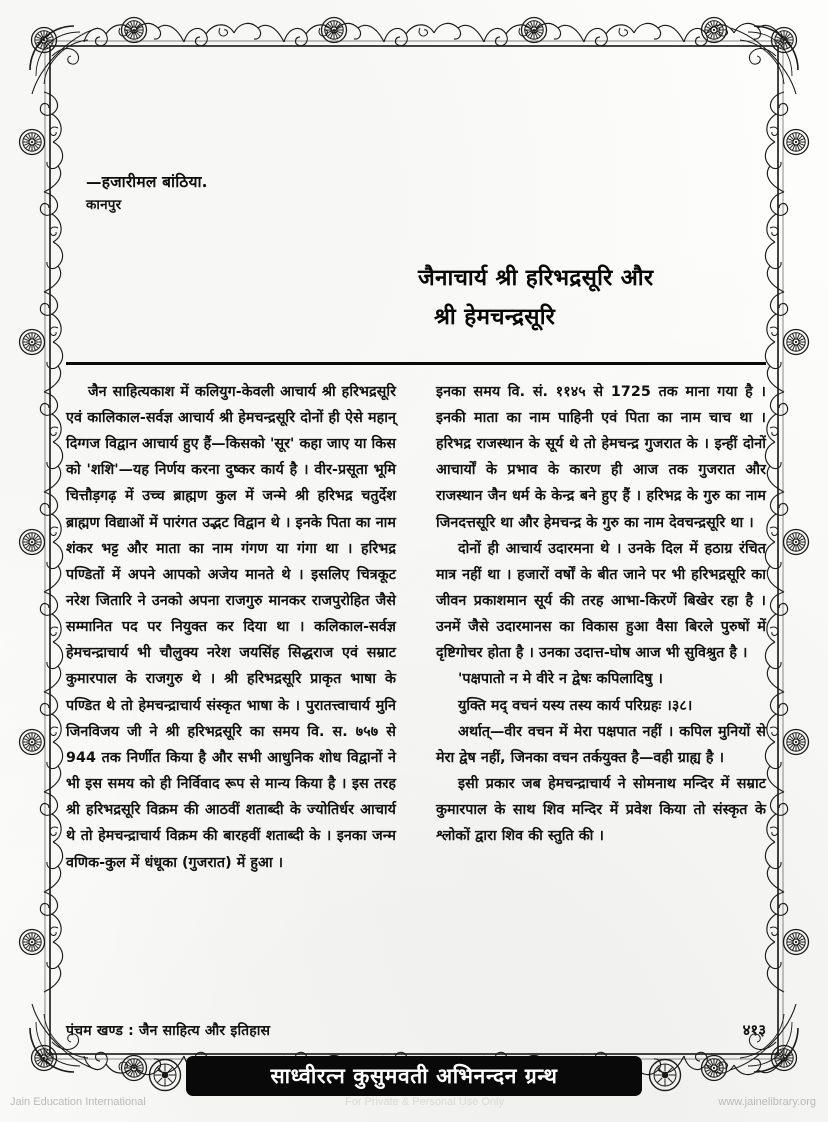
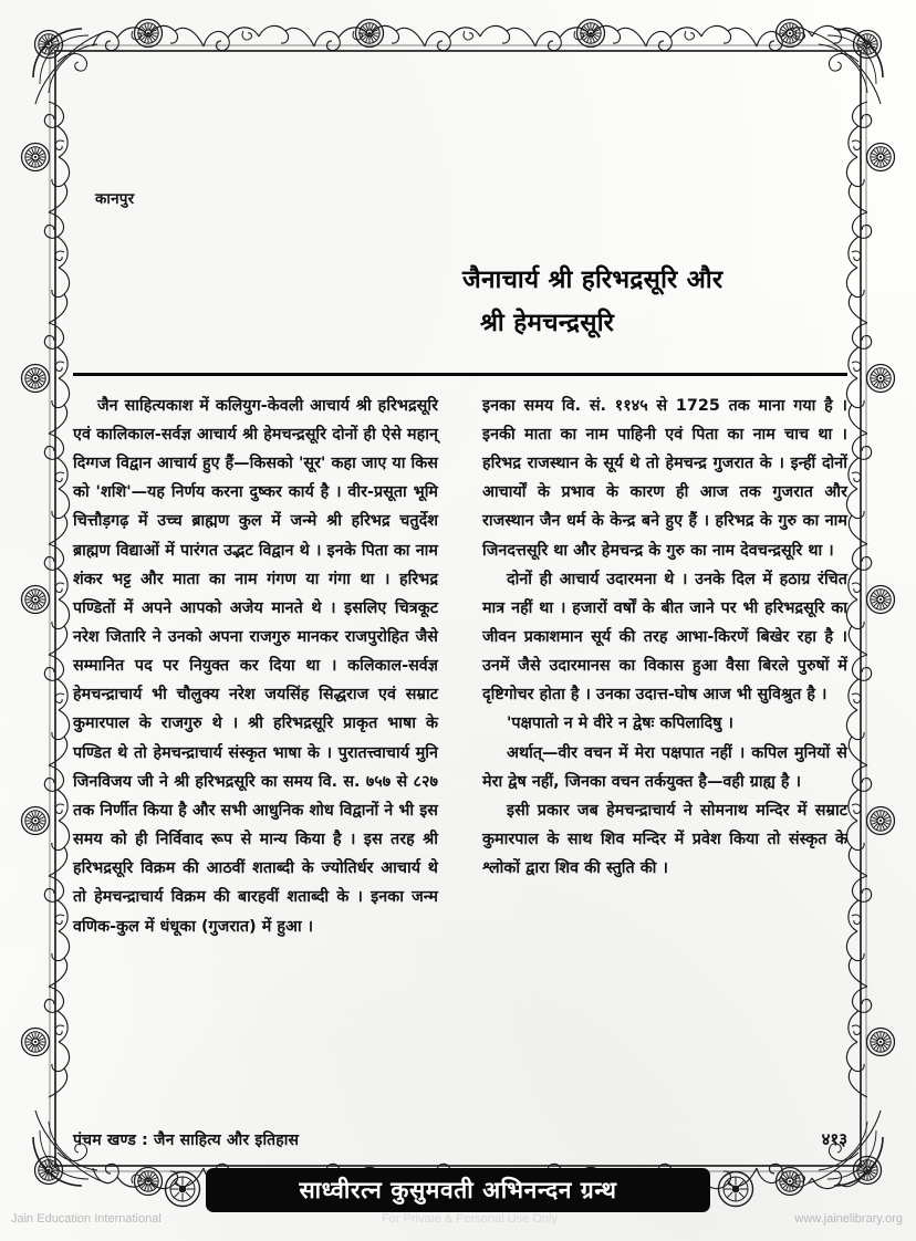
- —हजारीमल बांठिया.
  कानपुर
  जैनाचार्य श्री हरिभद्रसूरि और
  श्री हेमचन्द्रसूरि
- जैन साहित्यकाश में कलियुग-केवली आचार्य श्री हरिभद्रसूरि एवं कालिकाल-सर्वज्ञ आचार्य श्री हेमचन्द्रसूरि दोनों ही ऐसे महान् दिग्गज विद्वान आचार्य हुए हैं—किसको 'सूर' कहा जाए या किस को 'शशि'—यह निर्णय करना दुष्कर कार्य है । वीर-प्रसूता भूमि चित्तौड़गढ़ में उच्च ब्राह्मण कुल में जन्मे श्री हरिभद्र चतुर्देश ब्राह्मण विद्याओं में पारंगत उद्भट विद्वान थे । इनके पिता का नाम शंकर भट्ट और माता का नाम गंगण या गंगा था । हरिभद्र पण्डितों में अपने आपको अजेय मानते थे । इसलिए चित्रकूट नरेश जितारि ने उनको अपना राजगुरु मानकर राजपुरोहित जैसे सम्मानित पद पर नियुक्त कर दिया था । कलिकाल-सर्वज्ञ हेमचन्द्राचार्य भी चौलुक्य नरेश जयसिंह सिद्धराज एवं सम्राट कुमारपाल के राजगुरु थे । श्री हरिभद्रसूरि प्राकृत भाषा के पण्डित थे तो हेमचन्द्राचार्य संस्कृत भाषा के । पुरातत्त्वाचार्य मुनि जिनविजय जी ने श्री हरिभद्रसूरि का समय वि. स. ७५७ से 944 तक निर्णीत किया है और सभी आधुनिक शोध विद्वानों ने भी इस समय को ही निर्विवाद रूप से मान्य किया है । इस तरह श्री हरिभद्रसूरि विक्रम की आठवीं शताब्दी के ज्योतिर्धर आचार्य थे तो हेमचन्द्राचार्य विक्रम की बारहवीं शताब्दी के । इनका जन्म वणिक-कुल में धंधूका (गुजरात) में हुआ ।
+ जैन साहित्यकाश में कलियुग-केवली आचार्य श्री हरिभद्रसूरि एवं कालिकाल-सर्वज्ञ आचार्य श्री हेमचन्द्रसूरि दोनों ही ऐसे महान् दिग्गज विद्वान आचार्य हुए हैं—किसको 'सूर' कहा जाए या किस को 'शशि'—यह निर्णय करना दुष्कर कार्य है । वीर-प्रसूता भूमि चित्तौड़गढ़ में उच्च ब्राह्मण कुल में जन्मे श्री हरिभद्र चतुर्देश ब्राह्मण विद्याओं में पारंगत उद्भट विद्वान थे । इनके पिता का नाम शंकर भट्ट और माता का नाम गंगण या गंगा था । हरिभद्र पण्डितों में अपने आपको अजेय मानते थे । इसलिए चित्रकूट नरेश जितारि ने उनको अपना राजगुरु मानकर राजपुरोहित जैसे सम्मानित पद पर नियुक्त कर दिया था । कलिकाल-सर्वज्ञ हेमचन्द्राचार्य भी चौलुक्य नरेश जयसिंह सिद्धराज एवं सम्राट कुमारपाल के राजगुरु थे । श्री हरिभद्रसूरि प्राकृत भाषा के पण्डित थे तो हेमचन्द्राचार्य संस्कृत भाषा के । पुरातत्त्वाचार्य मुनि जिनविजय जी ने श्री हरिभद्रसूरि का समय वि. स. ७५७ से ८२७ तक निर्णीत किया है और सभी आधुनिक शोध विद्वानों ने भी इस समय को ही निर्विवाद रूप से मान्य किया है । इस तरह श्री हरिभद्रसूरि विक्रम की आठवीं शताब्दी के ज्योतिर्धर आचार्य थे तो हेमचन्द्राचार्य विक्रम की बारहवीं शताब्दी के । इनका जन्म वणिक-कुल में धंधूका (गुजरात) में हुआ ।
  इनका समय वि. सं. ११४५ से 1725 तक माना गया है । इनकी माता का नाम पाहिनी एवं पिता का नाम चाच था । हरिभद्र राजस्थान के सूर्य थे तो हेमचन्द्र गुजरात के । इन्हीं दोनों आचार्यों के प्रभाव के कारण ही आज तक गुजरात और राजस्थान जैन धर्म के केन्द्र बने हुए हैं । हरिभद्र के गुरु का नाम जिनदत्तसूरि था और हेमचन्द्र के गुरु का नाम देवचन्द्रसूरि था ।
  दोनों ही आचार्य उदारमना थे । उनके दिल में हठाग्र रंचित मात्र नहीं था । हजारों वर्षों के बीत जाने पर भी हरिभद्रसूरि का जीवन प्रकाशमान सूर्य की तरह आभा-किरणें बिखेर रहा है । उनमें जैसे उदारमानस का विकास हुआ वैसा बिरले पुरुषों में दृष्टिगोचर होता है । उनका उदात्त-घोष आज भी सुविश्रुत है ।
  'पक्षपातो न मे वीरे न द्वेषः कपिलादिषु ।
- युक्ति मद् वचनं यस्य तस्य कार्य परिग्रहः ।३८।
  अर्थात्—वीर वचन में मेरा पक्षपात नहीं । कपिल मुनियों से मेरा द्वेष नहीं, जिनका वचन तर्कयुक्त है—वही ग्राह्य है ।
  इसी प्रकार जब हेमचन्द्राचार्य ने सोमनाथ मन्दिर में सम्राट कुमारपाल के साथ शिव मन्दिर में प्रवेश किया तो संस्कृत के श्लोकों द्वारा शिव की स्तुति की ।
  पंचम खण्ड : जैन साहित्य और इतिहास
  ४१३
  साध्वीरत्न कुसुमवती अभिनन्दन ग्रन्थ
  Jain Education International
  For Private & Personal Use Only
  www.jainelibrary.org
